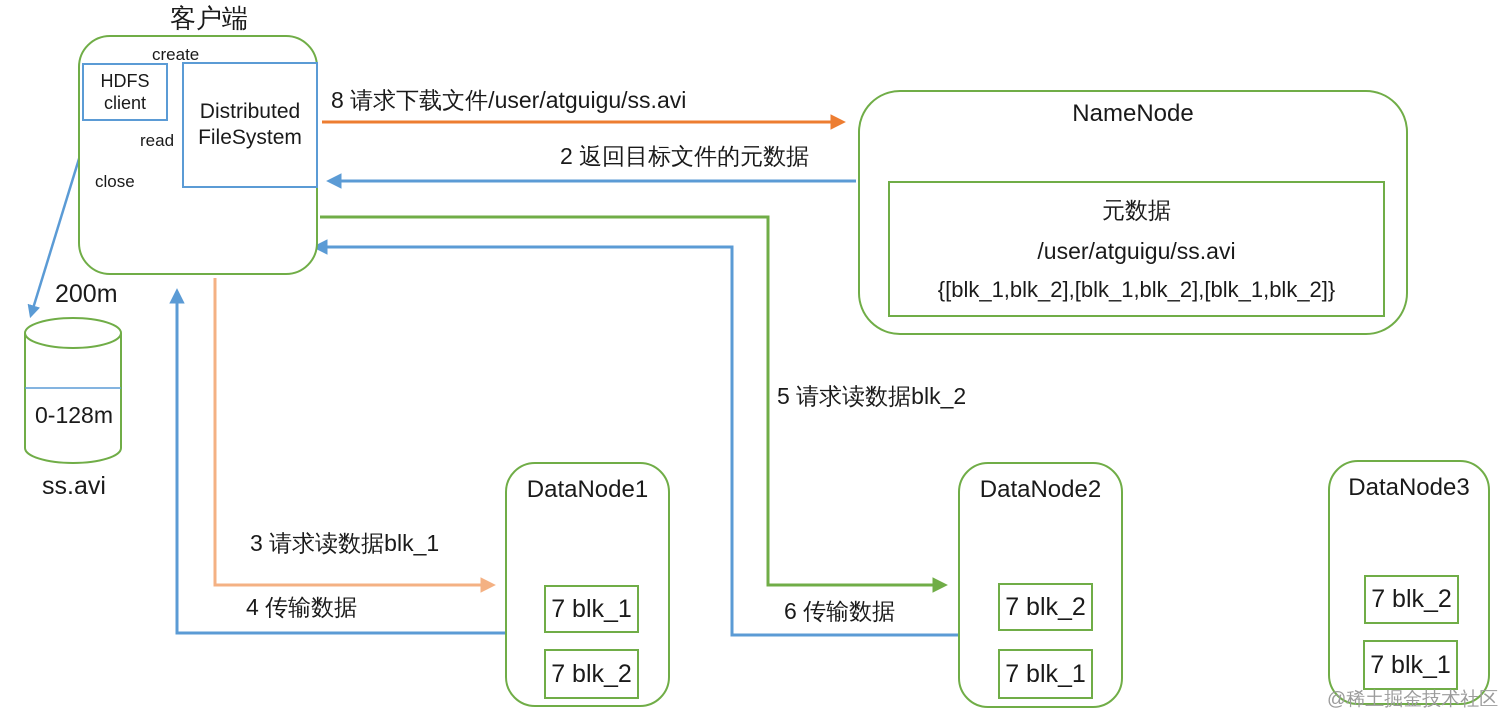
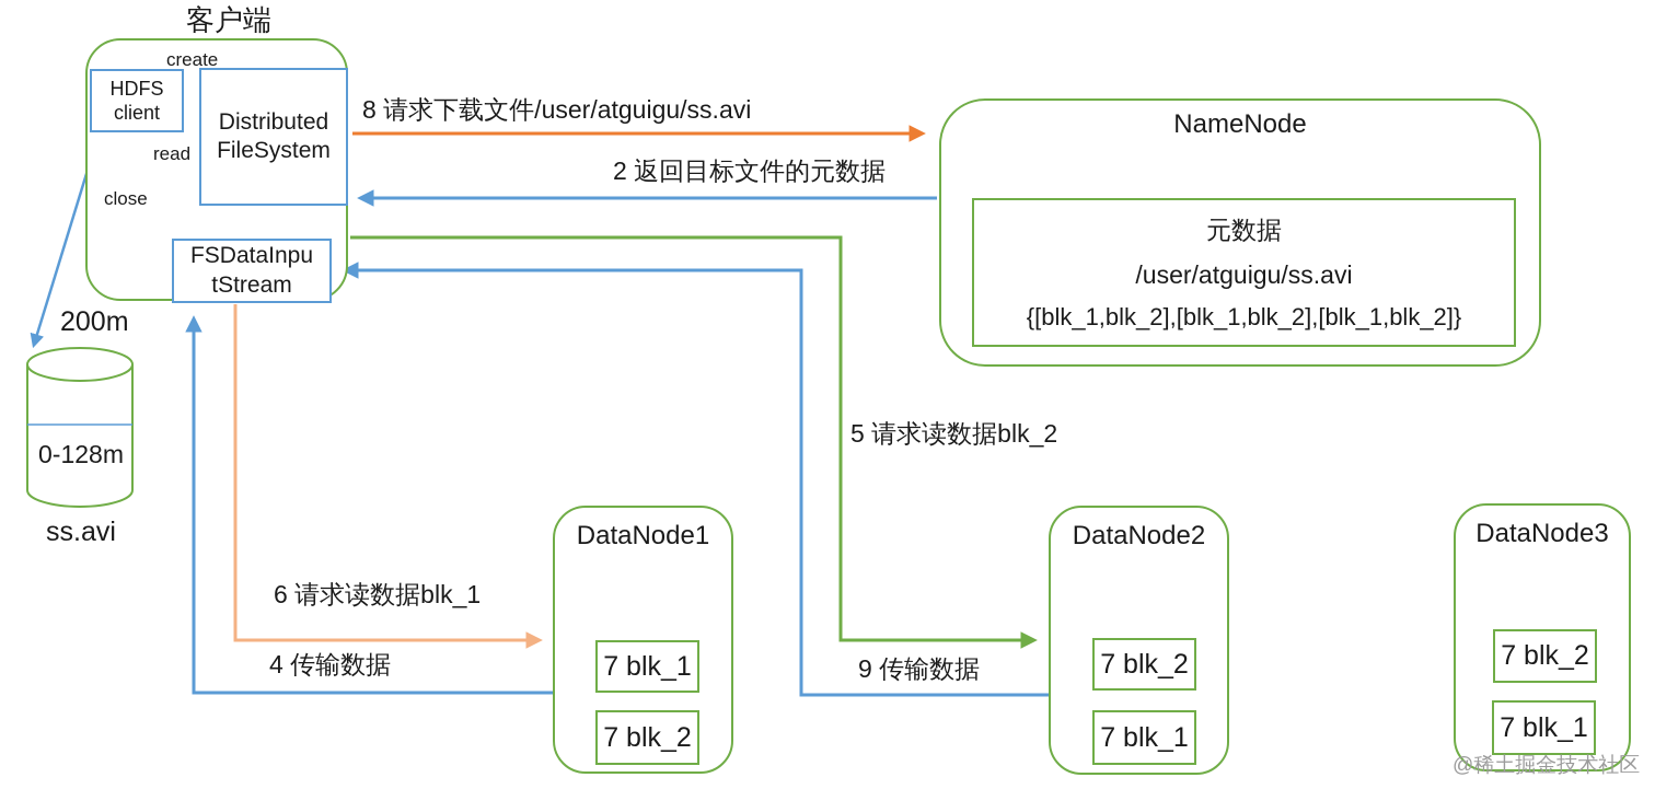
  客户端
  create
  read
  close
  HDFS
  client
  Distributed
  FileSystem
+ FSDataInpu
+ tStream
  200m
  0-128m
  ss.avi
  NameNode
  元数据
  /user/atguigu/ss.avi
  {[blk_1,blk_2],[blk_1,blk_2],[blk_1,blk_2]}
  8 请求下载文件/user/atguigu/ss.avi
  2 返回目标文件的元数据
- 3 请求读数据blk_1
+ 6 请求读数据blk_1
  4 传输数据
  5 请求读数据blk_2
- 6 传输数据
+ 9 传输数据
  DataNode1
  7 blk_1
  7 blk_2
  DataNode2
  7 blk_2
  7 blk_1
  DataNode3
  7 blk_2
  7 blk_1
  @稀土掘金技术社区
